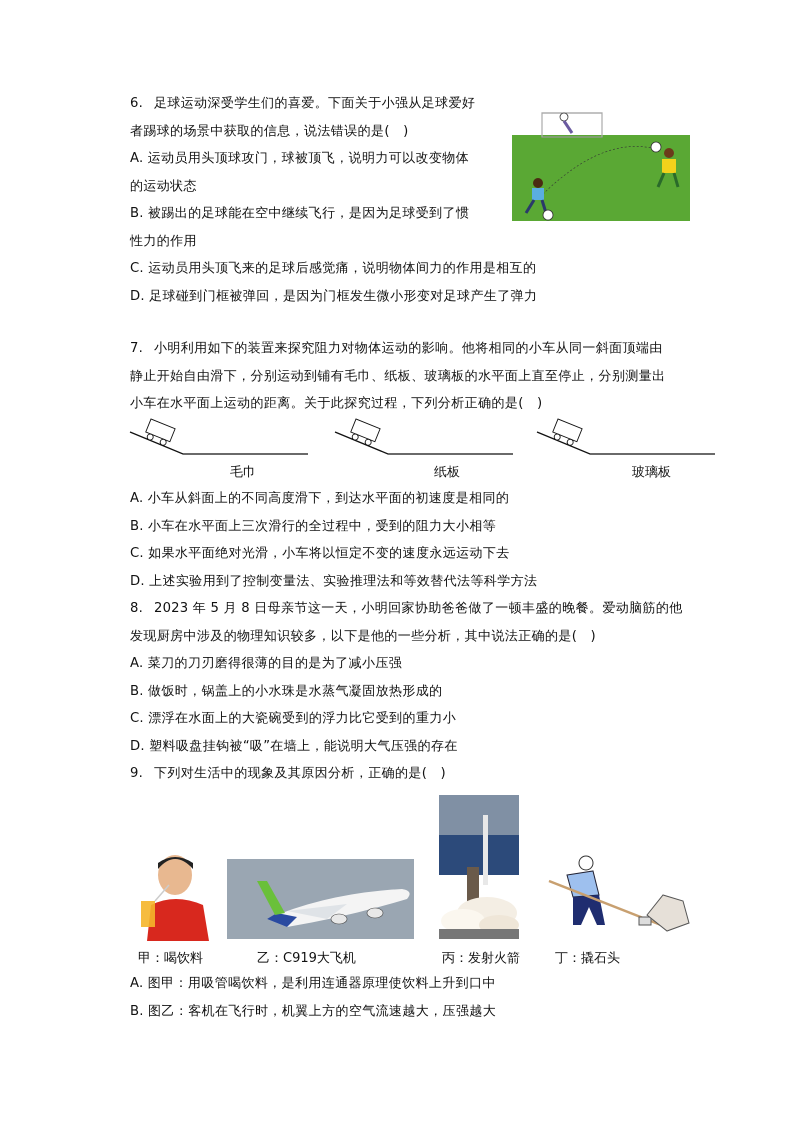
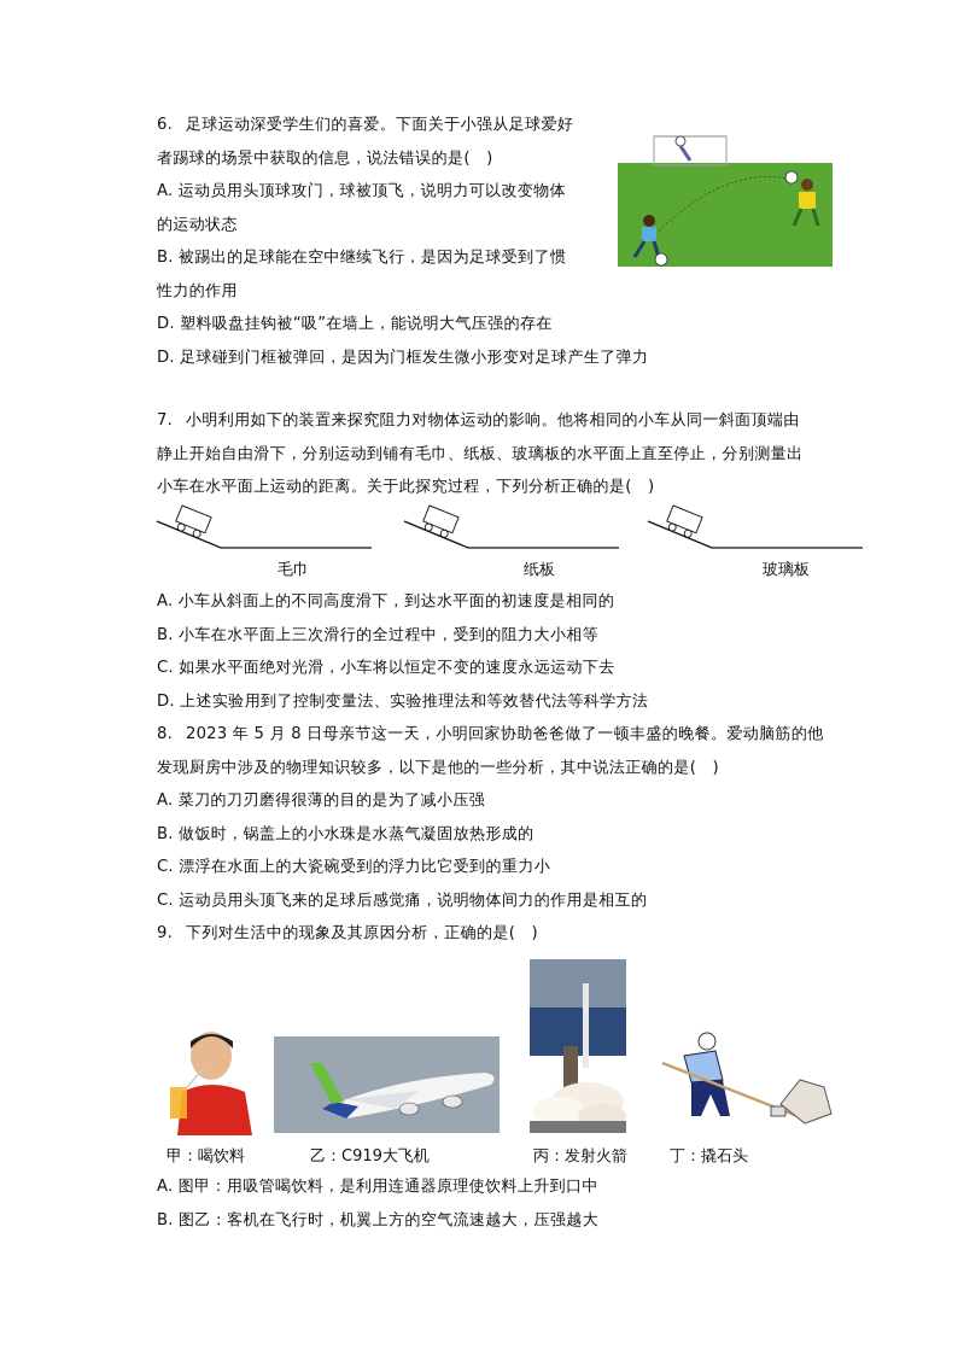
  6. 足球运动深受学生们的喜爱。下面关于小强从足球爱好
  者踢球的场景中获取的信息，说法错误的是( )
  A. 运动员用头顶球攻门，球被顶飞，说明力可以改变物体
  的运动状态
  B. 被踢出的足球能在空中继续飞行，是因为足球受到了惯
  性力的作用
- C. 运动员用头顶飞来的足球后感觉痛，说明物体间力的作用是相互的
+ D. 塑料吸盘挂钩被“吸”在墙上，能说明大气压强的存在
  D. 足球碰到门框被弹回，是因为门框发生微小形变对足球产生了弹力
  7. 小明利用如下的装置来探究阻力对物体运动的影响。他将相同的小车从同一斜面顶端由
  静止开始自由滑下，分别运动到铺有毛巾、纸板、玻璃板的水平面上直至停止，分别测量出
  小车在水平面上运动的距离。关于此探究过程，下列分析正确的是( )
  毛巾
  纸板
  玻璃板
  A. 小车从斜面上的不同高度滑下，到达水平面的初速度是相同的
  B. 小车在水平面上三次滑行的全过程中，受到的阻力大小相等
  C. 如果水平面绝对光滑，小车将以恒定不变的速度永远运动下去
  D. 上述实验用到了控制变量法、实验推理法和等效替代法等科学方法
  8. 2023 年 5 月 8 日母亲节这一天，小明回家协助爸爸做了一顿丰盛的晚餐。爱动脑筋的他
  发现厨房中涉及的物理知识较多，以下是他的一些分析，其中说法正确的是( )
  A. 菜刀的刀刃磨得很薄的目的是为了减小压强
  B. 做饭时，锅盖上的小水珠是水蒸气凝固放热形成的
  C. 漂浮在水面上的大瓷碗受到的浮力比它受到的重力小
- D. 塑料吸盘挂钩被“吸”在墙上，能说明大气压强的存在
+ C. 运动员用头顶飞来的足球后感觉痛，说明物体间力的作用是相互的
  9. 下列对生活中的现象及其原因分析，正确的是( )
  甲：喝饮料
  乙：C919大飞机
  丙：发射火箭
  丁：撬石头
  A. 图甲：用吸管喝饮料，是利用连通器原理使饮料上升到口中
  B. 图乙：客机在飞行时，机翼上方的空气流速越大，压强越大
